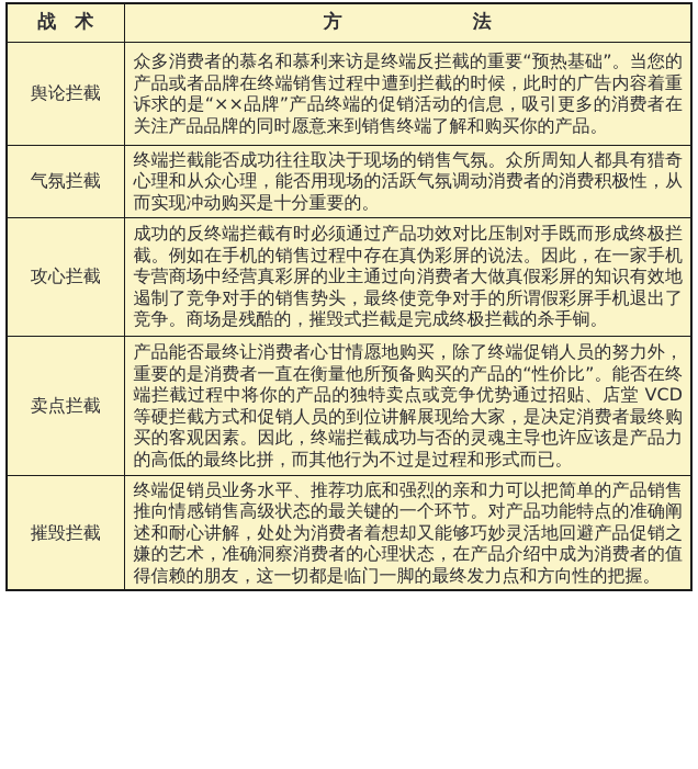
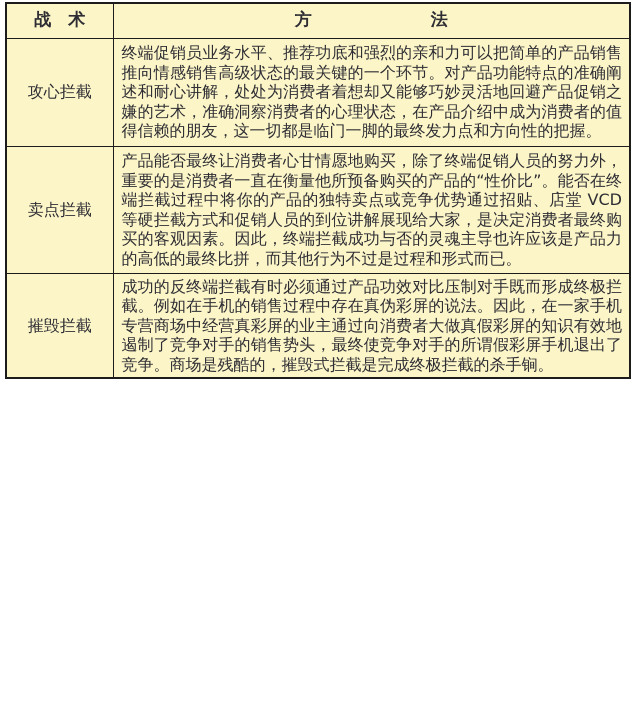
  战 术	方 法
- 舆论拦截	众多消费者的慕名和慕利来访是终端反拦截的重要“预热基础”。当您的产品或者品牌在终端销售过程中遭到拦截的时候，此时的广告内容着重诉求的是“××品牌”产品终端的促销活动的信息，吸引更多的消费者在关注产品品牌的同时愿意来到销售终端了解和购买你的产品。
- 气氛拦截	终端拦截能否成功往往取决于现场的销售气氛。众所周知人都具有猎奇心理和从众心理，能否用现场的活跃气氛调动消费者的消费积极性，从而实现冲动购买是十分重要的。
- 攻心拦截	成功的反终端拦截有时必须通过产品功效对比压制对手既而形成终极拦截。例如在手机的销售过程中存在真伪彩屏的说法。因此，在一家手机专营商场中经营真彩屏的业主通过向消费者大做真假彩屏的知识有效地遏制了竞争对手的销售势头，最终使竞争对手的所谓假彩屏手机退出了竞争。商场是残酷的，摧毁式拦截是完成终极拦截的杀手锏。
+ 攻心拦截	终端促销员业务水平、推荐功底和强烈的亲和力可以把简单的产品销售推向情感销售高级状态的最关键的一个环节。对产品功能特点的准确阐述和耐心讲解，处处为消费者着想却又能够巧妙灵活地回避产品促销之嫌的艺术，准确洞察消费者的心理状态，在产品介绍中成为消费者的值得信赖的朋友，这一切都是临门一脚的最终发力点和方向性的把握。
  卖点拦截	产品能否最终让消费者心甘情愿地购买，除了终端促销人员的努力外，重要的是消费者一直在衡量他所预备购买的产品的“性价比”。能否在终端拦截过程中将你的产品的独特卖点或竞争优势通过招贴、店堂 VCD 等硬拦截方式和促销人员的到位讲解展现给大家，是决定消费者最终购买的客观因素。因此，终端拦截成功与否的灵魂主导也许应该是产品力的高低的最终比拼，而其他行为不过是过程和形式而已。
- 摧毁拦截	终端促销员业务水平、推荐功底和强烈的亲和力可以把简单的产品销售推向情感销售高级状态的最关键的一个环节。对产品功能特点的准确阐述和耐心讲解，处处为消费者着想却又能够巧妙灵活地回避产品促销之嫌的艺术，准确洞察消费者的心理状态，在产品介绍中成为消费者的值得信赖的朋友，这一切都是临门一脚的最终发力点和方向性的把握。
+ 摧毁拦截	成功的反终端拦截有时必须通过产品功效对比压制对手既而形成终极拦截。例如在手机的销售过程中存在真伪彩屏的说法。因此，在一家手机专营商场中经营真彩屏的业主通过向消费者大做真假彩屏的知识有效地遏制了竞争对手的销售势头，最终使竞争对手的所谓假彩屏手机退出了竞争。商场是残酷的，摧毁式拦截是完成终极拦截的杀手锏。
